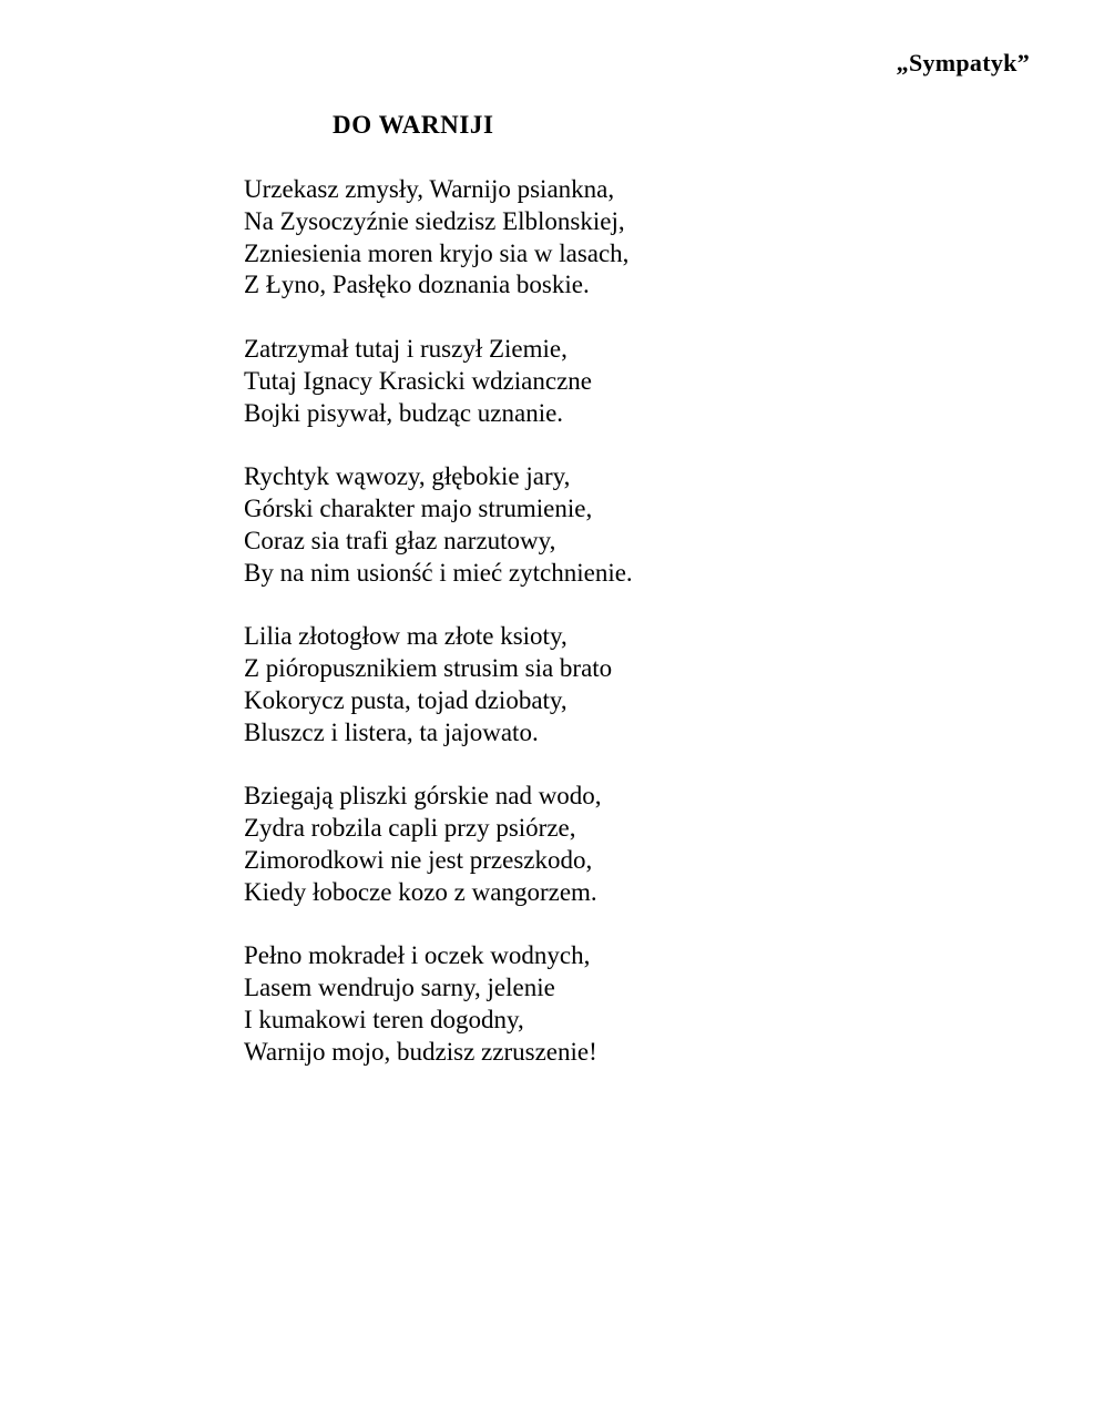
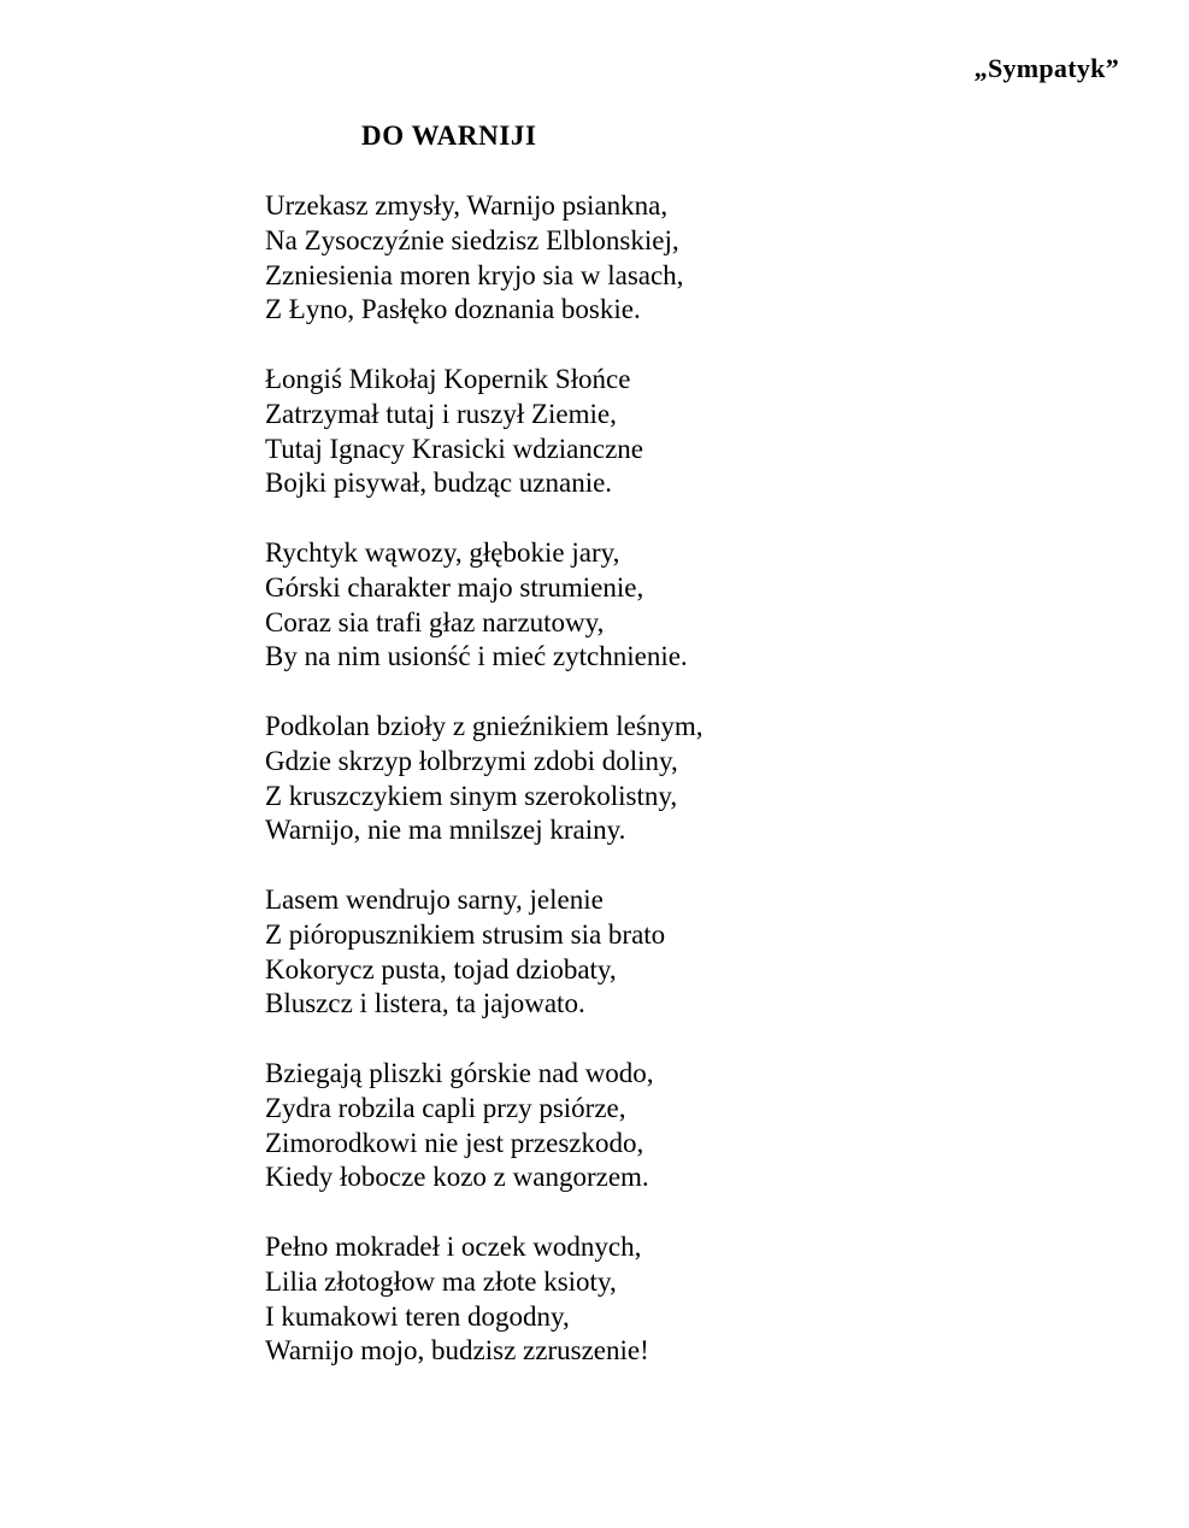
  „Sympatyk”
  DO WARNIJI
  Urzekasz zmysły, Warnijo psiankna,
  Na Zysoczyźnie siedzisz Elblonskiej,
  Zzniesienia moren kryjo sia w lasach,
  Z Łyno, Pasłęko doznania boskie.
+ Łongiś Mikołaj Kopernik Słońce
  Zatrzymał tutaj i ruszył Ziemie,
  Tutaj Ignacy Krasicki wdzianczne
  Bojki pisywał, budząc uznanie.
  Rychtyk wąwozy, głębokie jary,
  Górski charakter majo strumienie,
  Coraz sia trafi głaz narzutowy,
  By na nim usionść i mieć zytchnienie.
+ Podkolan bzioły z gnieźnikiem leśnym,
+ Gdzie skrzyp łolbrzymi zdobi doliny,
+ Z kruszczykiem sinym szerokolistny,
+ Warnijo, nie ma mnilszej krainy.
- Lilia złotogłow ma złote ksioty,
+ Lasem wendrujo sarny, jelenie
  Z pióropusznikiem strusim sia brato
  Kokorycz pusta, tojad dziobaty,
  Bluszcz i listera, ta jajowato.
  Bziegają pliszki górskie nad wodo,
  Zydra robzila capli przy psiórze,
  Zimorodkowi nie jest przeszkodo,
  Kiedy łobocze kozo z wangorzem.
  Pełno mokradeł i oczek wodnych,
- Lasem wendrujo sarny, jelenie
+ Lilia złotogłow ma złote ksioty,
  I kumakowi teren dogodny,
  Warnijo mojo, budzisz zzruszenie!
